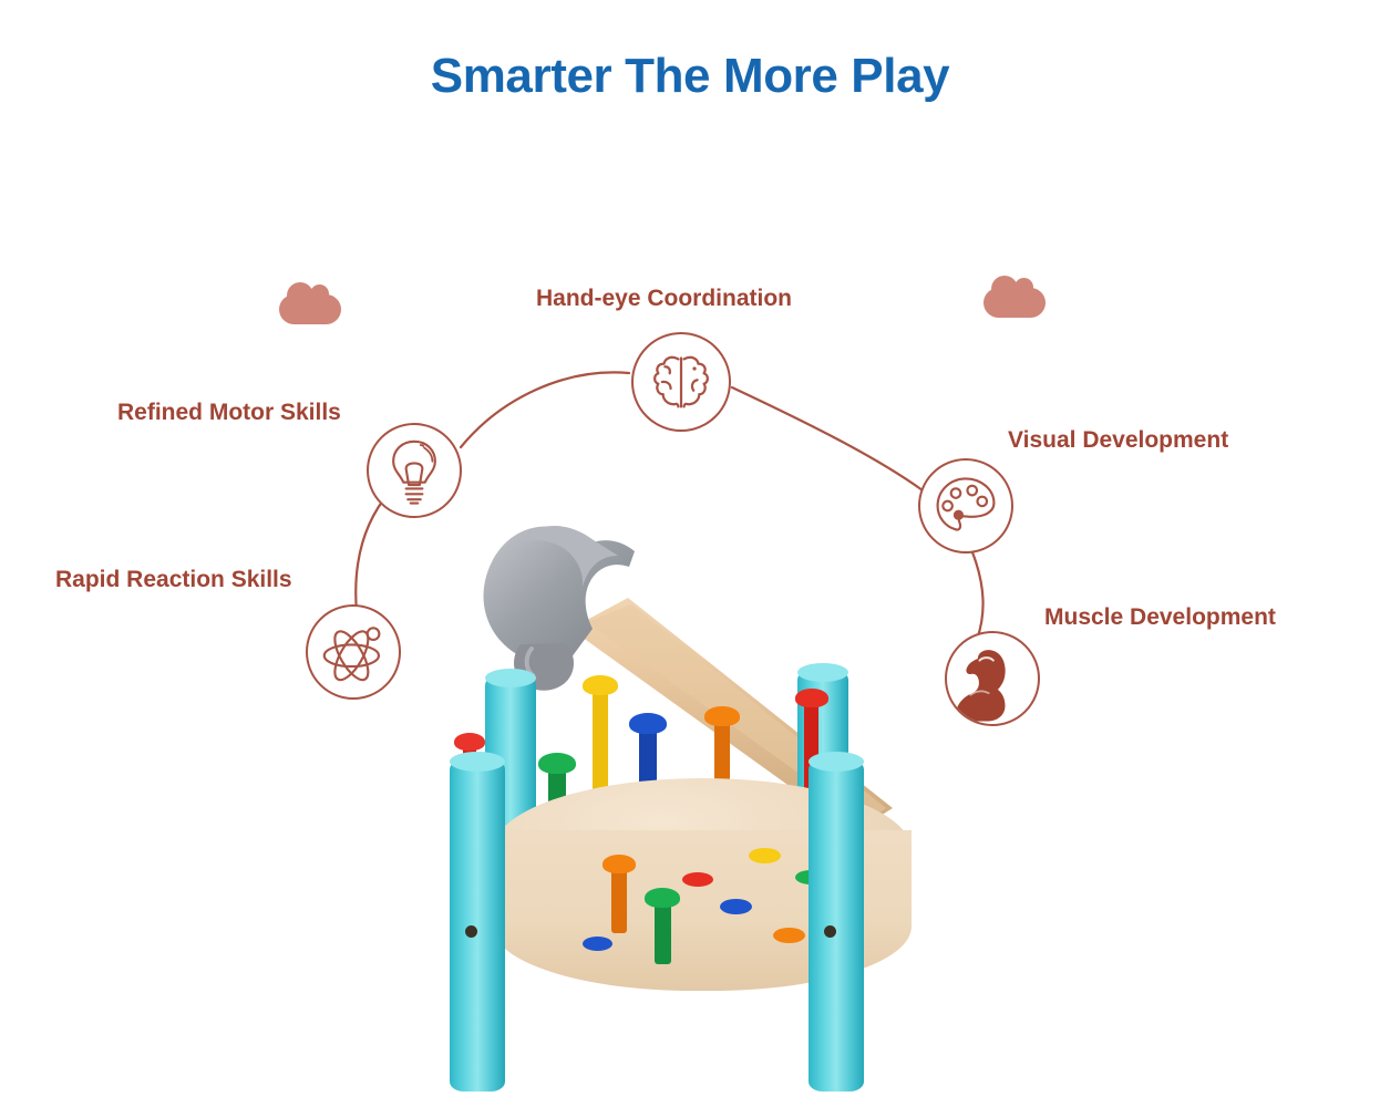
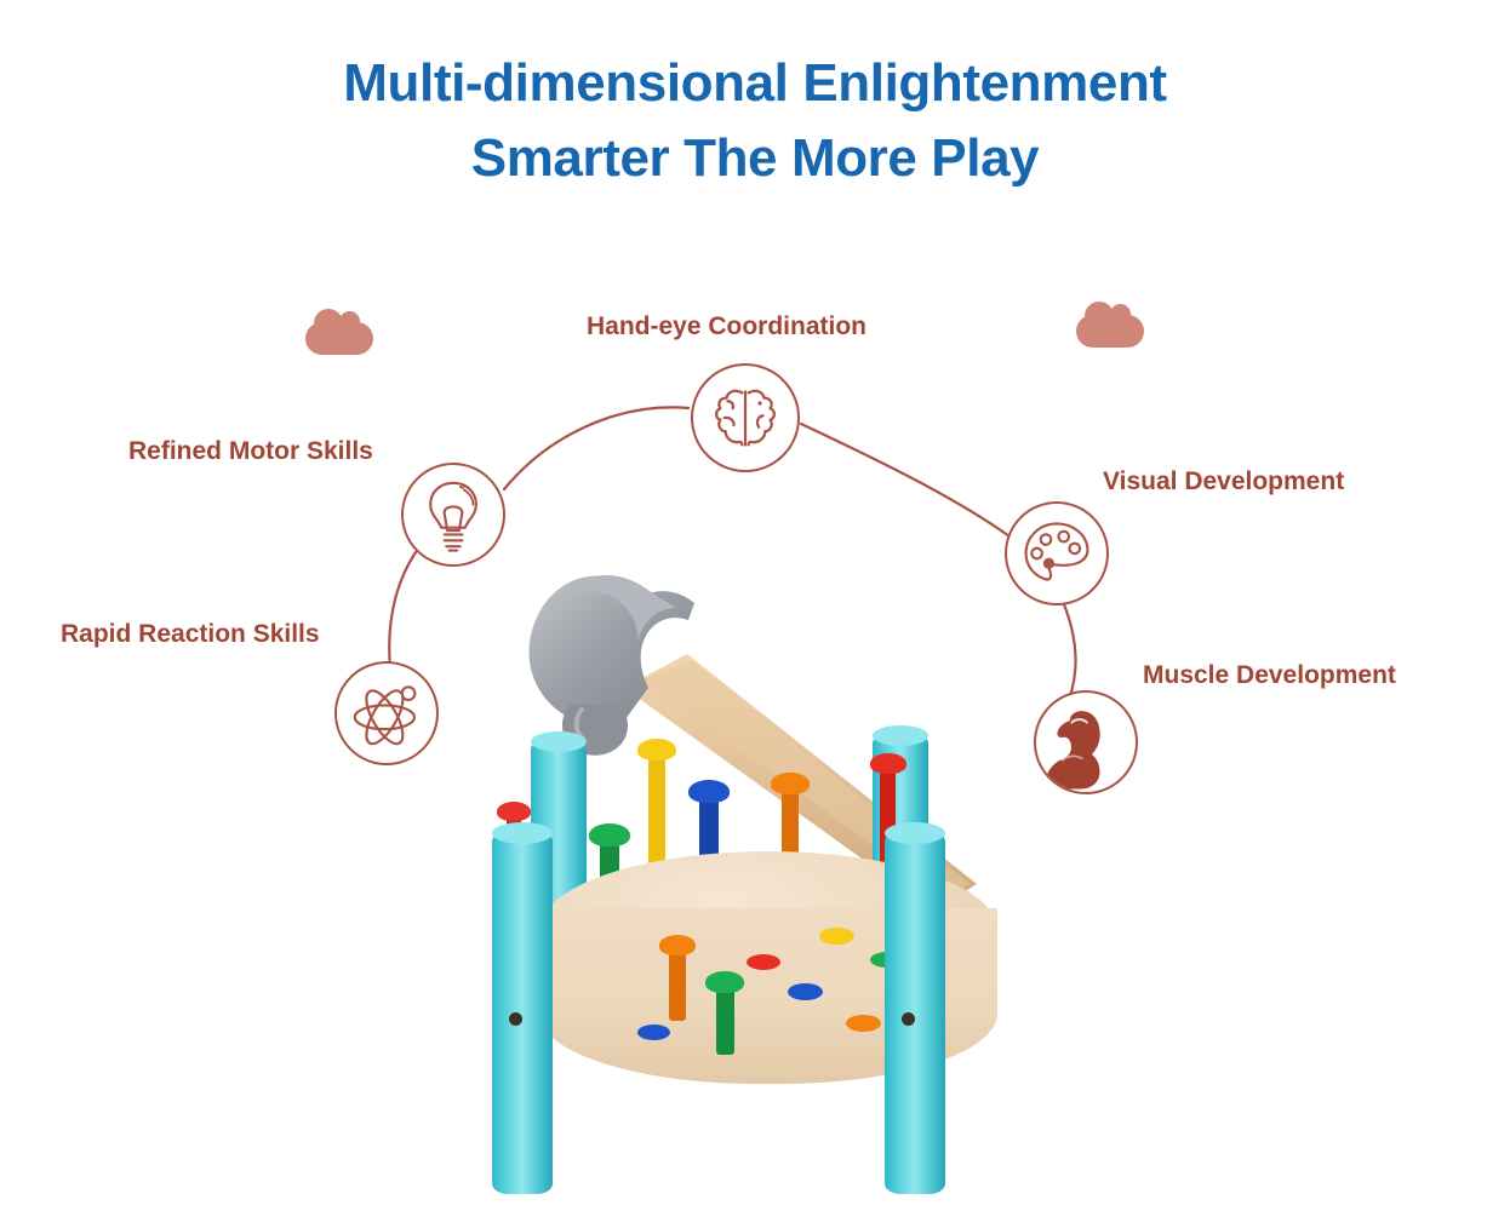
+ Multi-dimensional Enlightenment
  Smarter The More Play
  Hand-eye Coordination
  Refined Motor Skills
  Rapid Reaction Skills
  Visual Development
  Muscle Development
